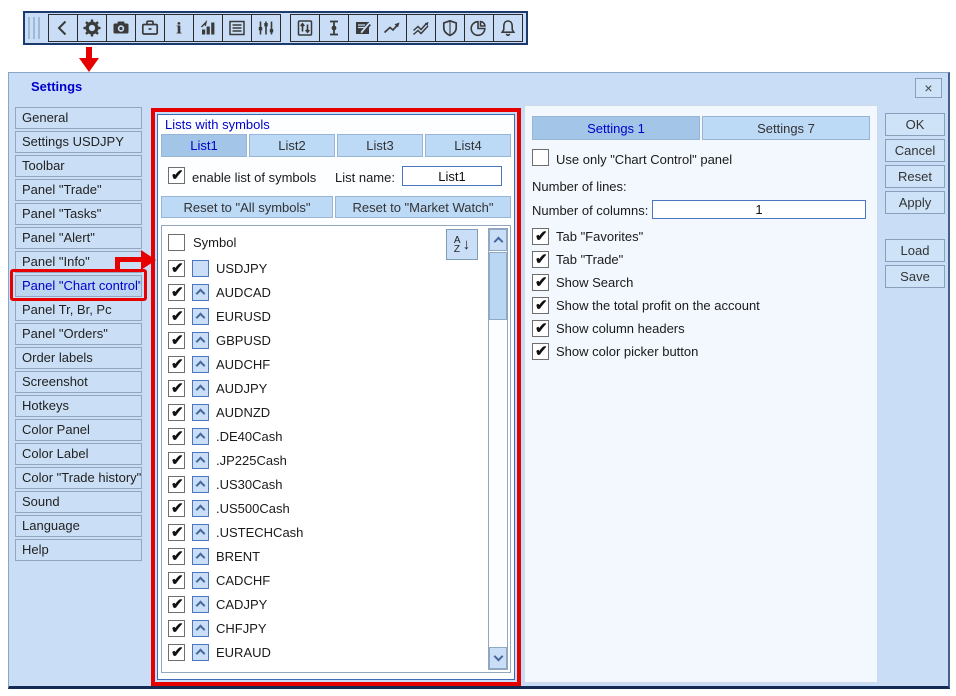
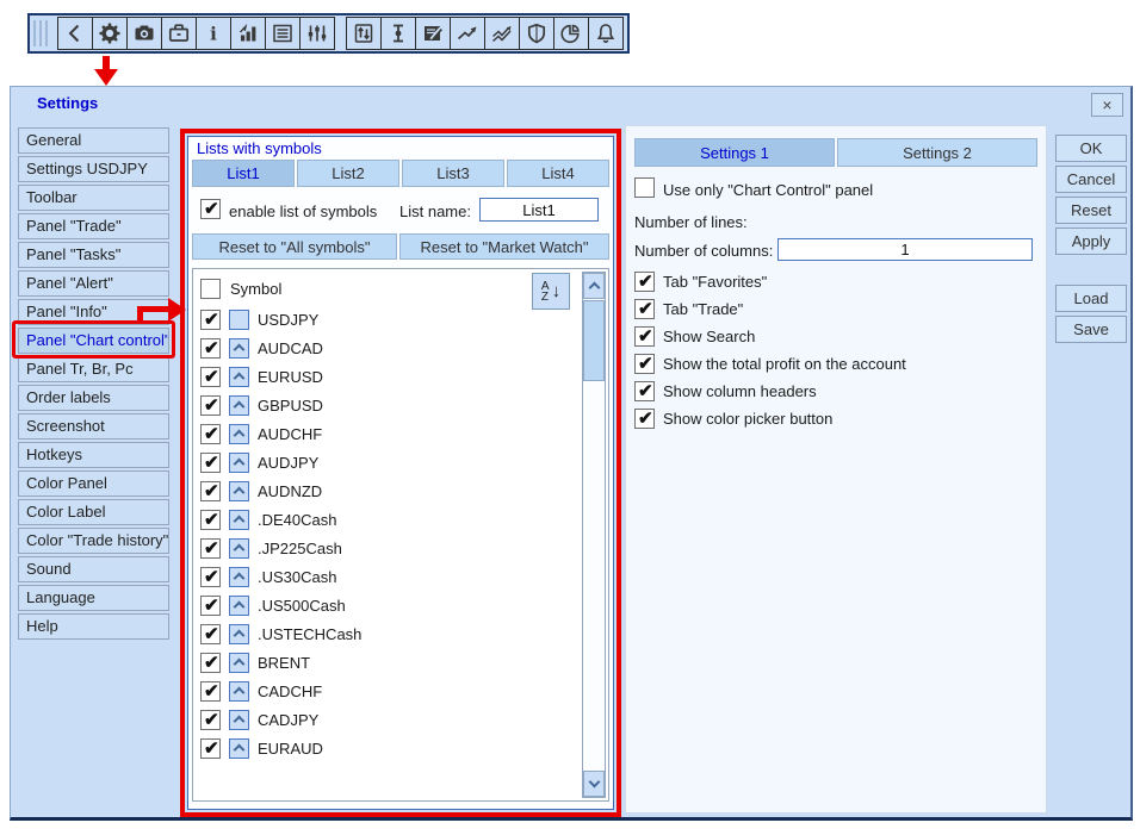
  i
  Settings
  ×
  General
  Settings USDJPY
  Toolbar
  Panel "Trade"
  Panel "Tasks"
  Panel "Alert"
  Panel "Info"
  Panel "Chart control"
  Panel Tr, Br, Pc
- Panel "Orders"
  Order labels
  Screenshot
  Hotkeys
  Color Panel
  Color Label
  Color "Trade history"
  Sound
  Language
  Help
  Lists with symbols
  List1
  List2
  List3
  List4
  enable list of symbols
  List name:
  List1
  Reset to "All symbols"
  Reset to "Market Watch"
  Symbol
  A
  Z
  ↓
  USDJPY
  AUDCAD
  EURUSD
  GBPUSD
  AUDCHF
  AUDJPY
  AUDNZD
  .DE40Cash
  .JP225Cash
  .US30Cash
  .US500Cash
  .USTECHCash
  BRENT
  CADCHF
  CADJPY
- CHFJPY
  EURAUD
  Settings 1
- Settings 7
+ Settings 2
  Use only "Chart Control" panel
  Number of lines:
  Number of columns:
  1
  Tab "Favorites"
  Tab "Trade"
  Show Search
  Show the total profit on the account
  Show column headers
  Show color picker button
  OK
  Cancel
  Reset
  Apply
  Load
  Save
